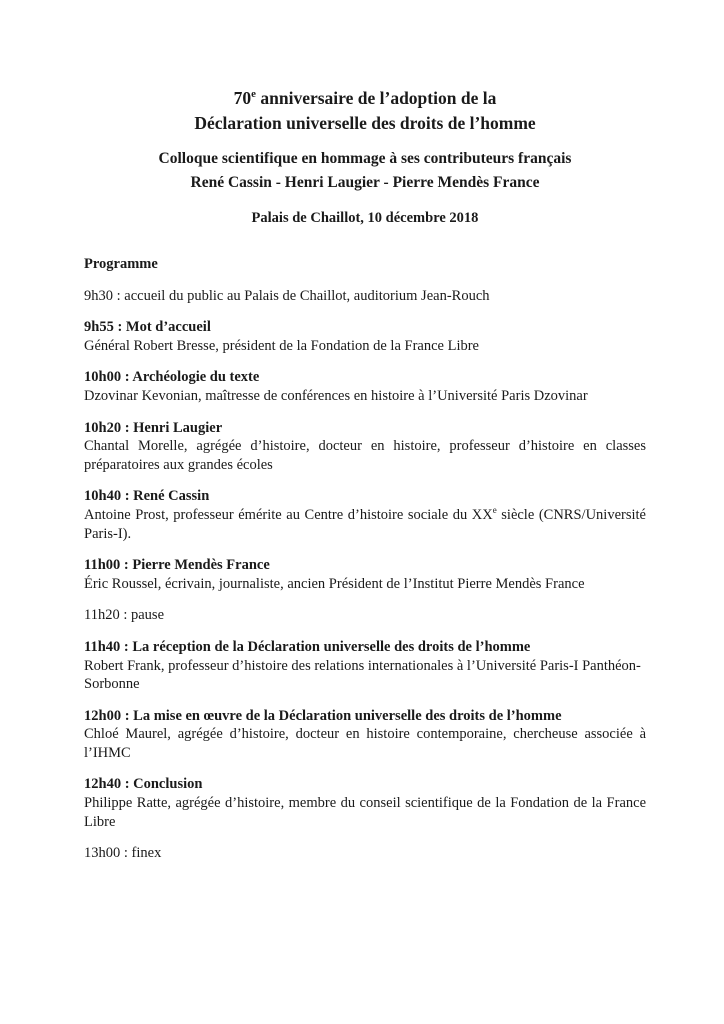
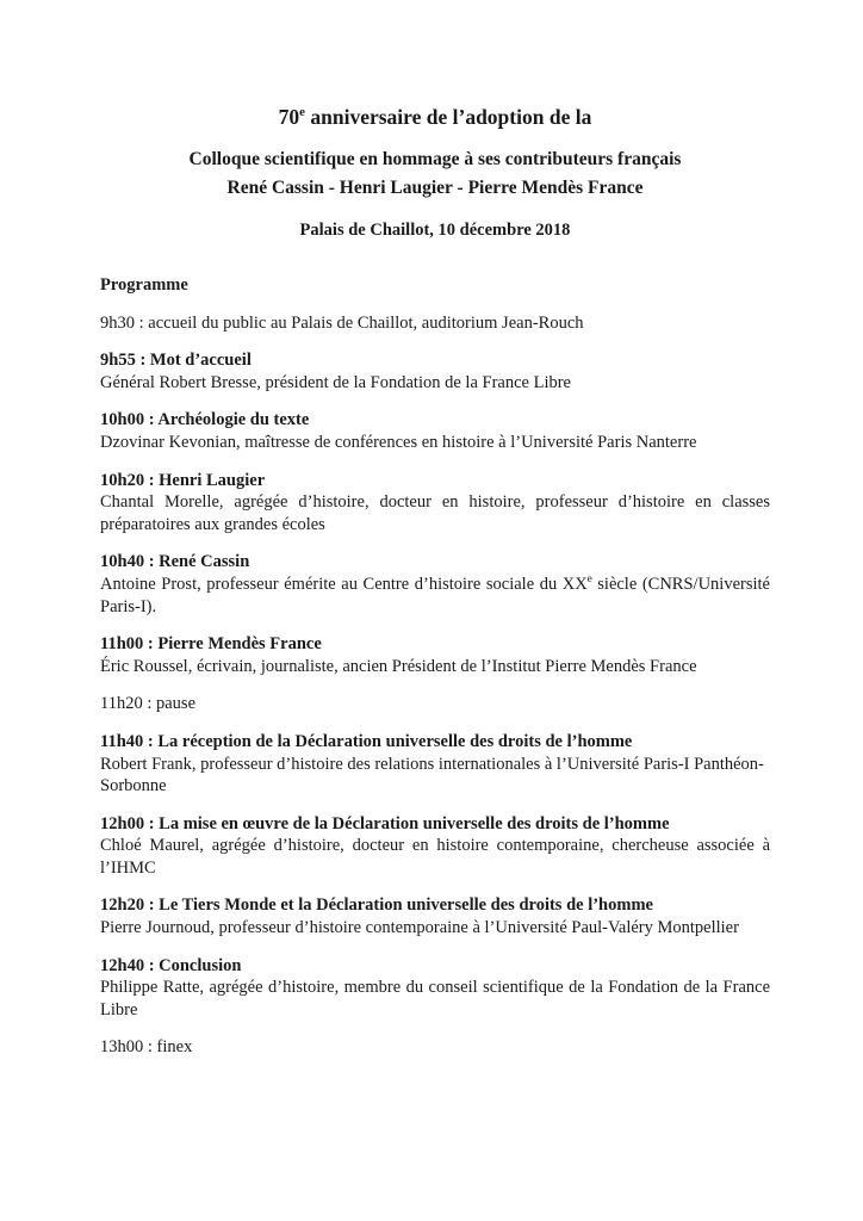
  70e anniversaire de l’adoption de la
- Déclaration universelle des droits de l’homme
  Colloque scientifique en hommage à ses contributeurs français
  René Cassin - Henri Laugier - Pierre Mendès France
  Palais de Chaillot, 10 décembre 2018
  Programme
  9h30 : accueil du public au Palais de Chaillot, auditorium Jean-Rouch
  9h55 : Mot d’accueil
  Général Robert Bresse, président de la Fondation de la France Libre
  10h00 : Archéologie du texte
- Dzovinar Kevonian, maîtresse de conférences en histoire à l’Université Paris Dzovinar
+ Dzovinar Kevonian, maîtresse de conférences en histoire à l’Université Paris Nanterre
  10h20 : Henri Laugier
  Chantal Morelle, agrégée d’histoire, docteur en histoire, professeur d’histoire en classes préparatoires aux grandes écoles
  10h40 : René Cassin
  Antoine Prost, professeur émérite au Centre d’histoire sociale du XXe siècle (CNRS/Université Paris-I).
  11h00 : Pierre Mendès France
  Éric Roussel, écrivain, journaliste, ancien Président de l’Institut Pierre Mendès France
  11h20 : pause
  11h40 : La réception de la Déclaration universelle des droits de l’homme
  Robert Frank, professeur d’histoire des relations internationales à l’Université Paris-I Panthéon-Sorbonne
  12h00 : La mise en œuvre de la Déclaration universelle des droits de l’homme
  Chloé Maurel, agrégée d’histoire, docteur en histoire contemporaine, chercheuse associée à l’IHMC
+ 12h20 : Le Tiers Monde et la Déclaration universelle des droits de l’homme
+ Pierre Journoud, professeur d’histoire contemporaine à l’Université Paul-Valéry Montpellier
  12h40 : Conclusion
  Philippe Ratte, agrégée d’histoire, membre du conseil scientifique de la Fondation de la France Libre
  13h00 : finex
